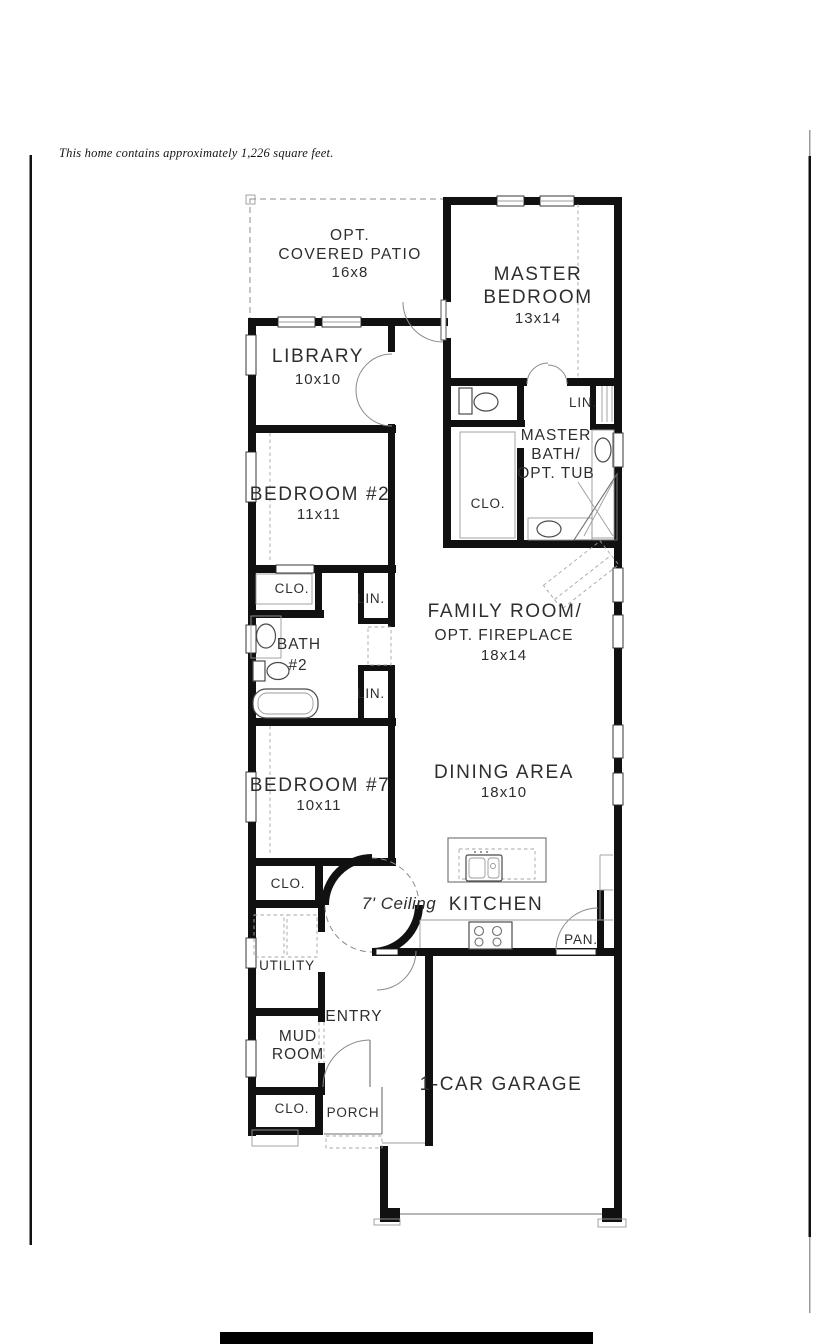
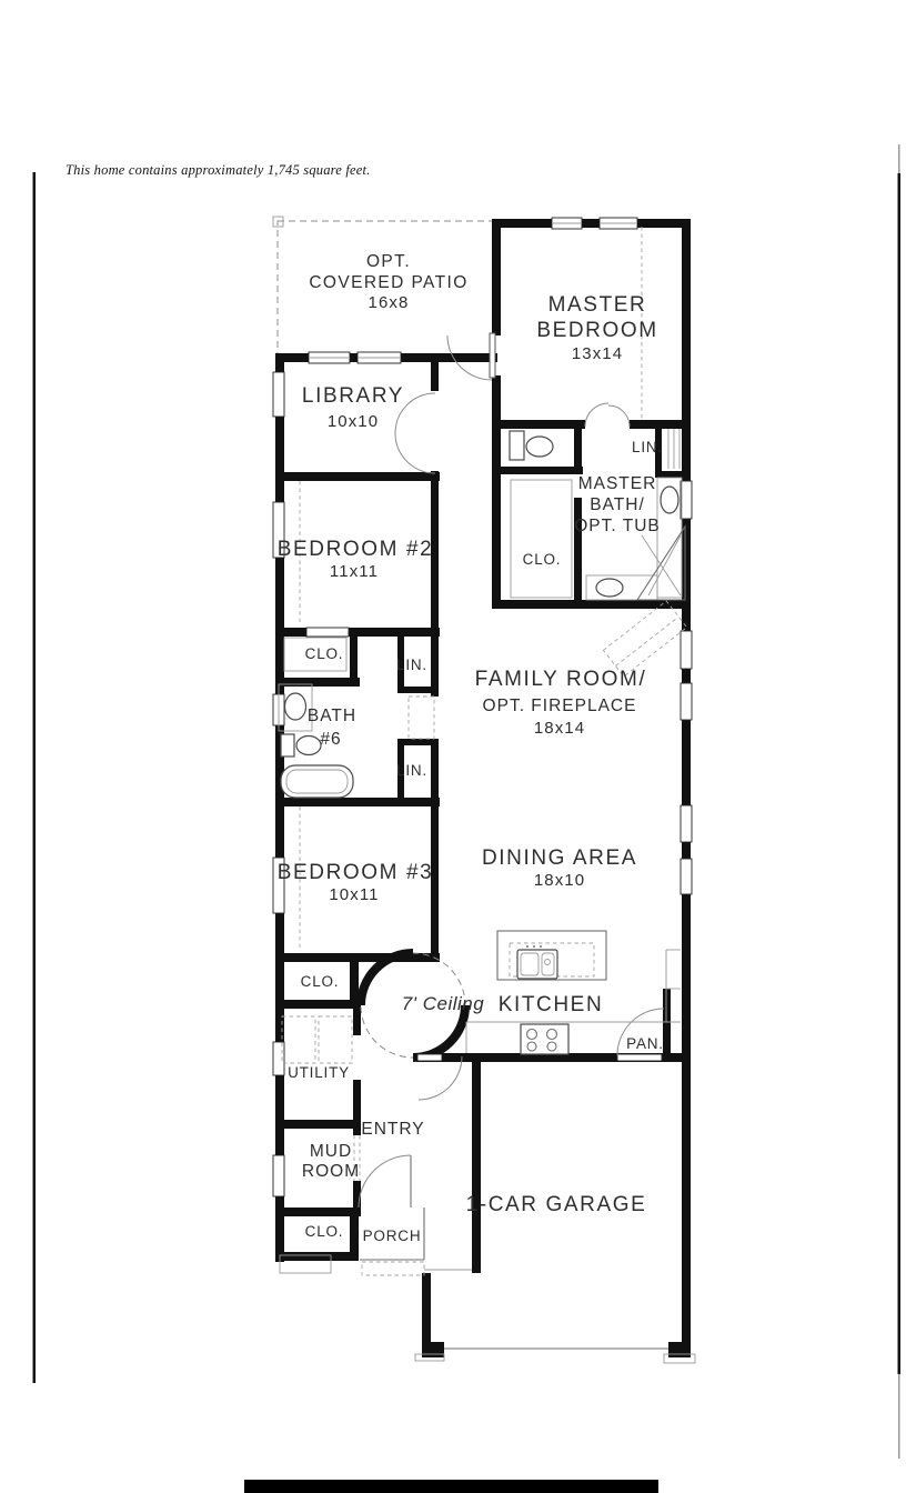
- This home contains approximately 1,226 square feet.
+ This home contains approximately 1,745 square feet.
  OPT.
  COVERED PATIO
  16x8
  MASTER
  BEDROOM
  13x14
  LIBRARY
  10x10
  LIN.
  MASTER
  BATH/
  OPT. TUB
  CLO.
  BEDROOM #2
  11x11
  CLO.
  LIN.
  BATH
- #2
+ #6
  LIN.
  FAMILY ROOM/
  OPT. FIREPLACE
  18x14
- BEDROOM #7
+ BEDROOM #3
  10x11
  DINING AREA
  18x10
  CLO.
  7' Ceiling
  KITCHEN
  PAN.
  UTILITY
  ENTRY
  MUD
  ROOM
  CLO.
  PORCH
  1-CAR GARAGE
